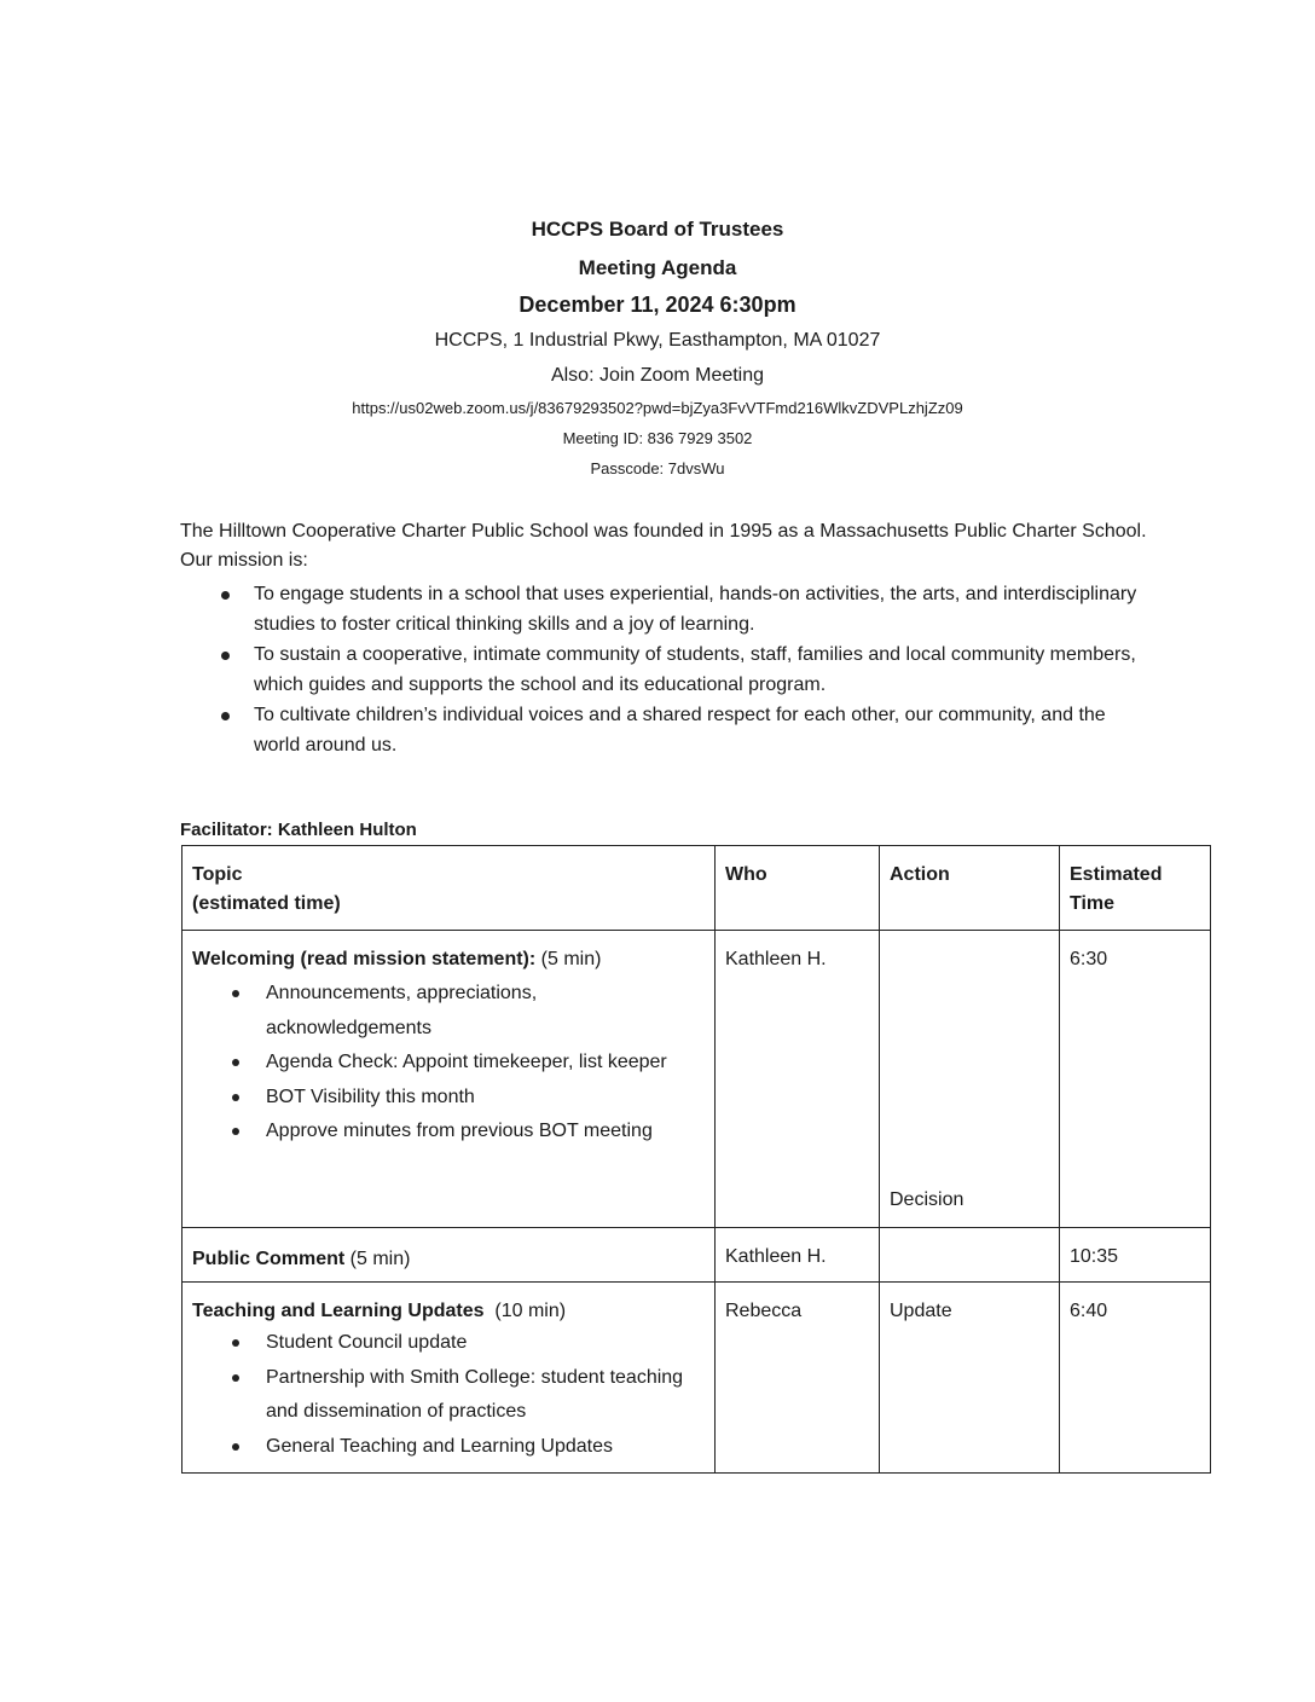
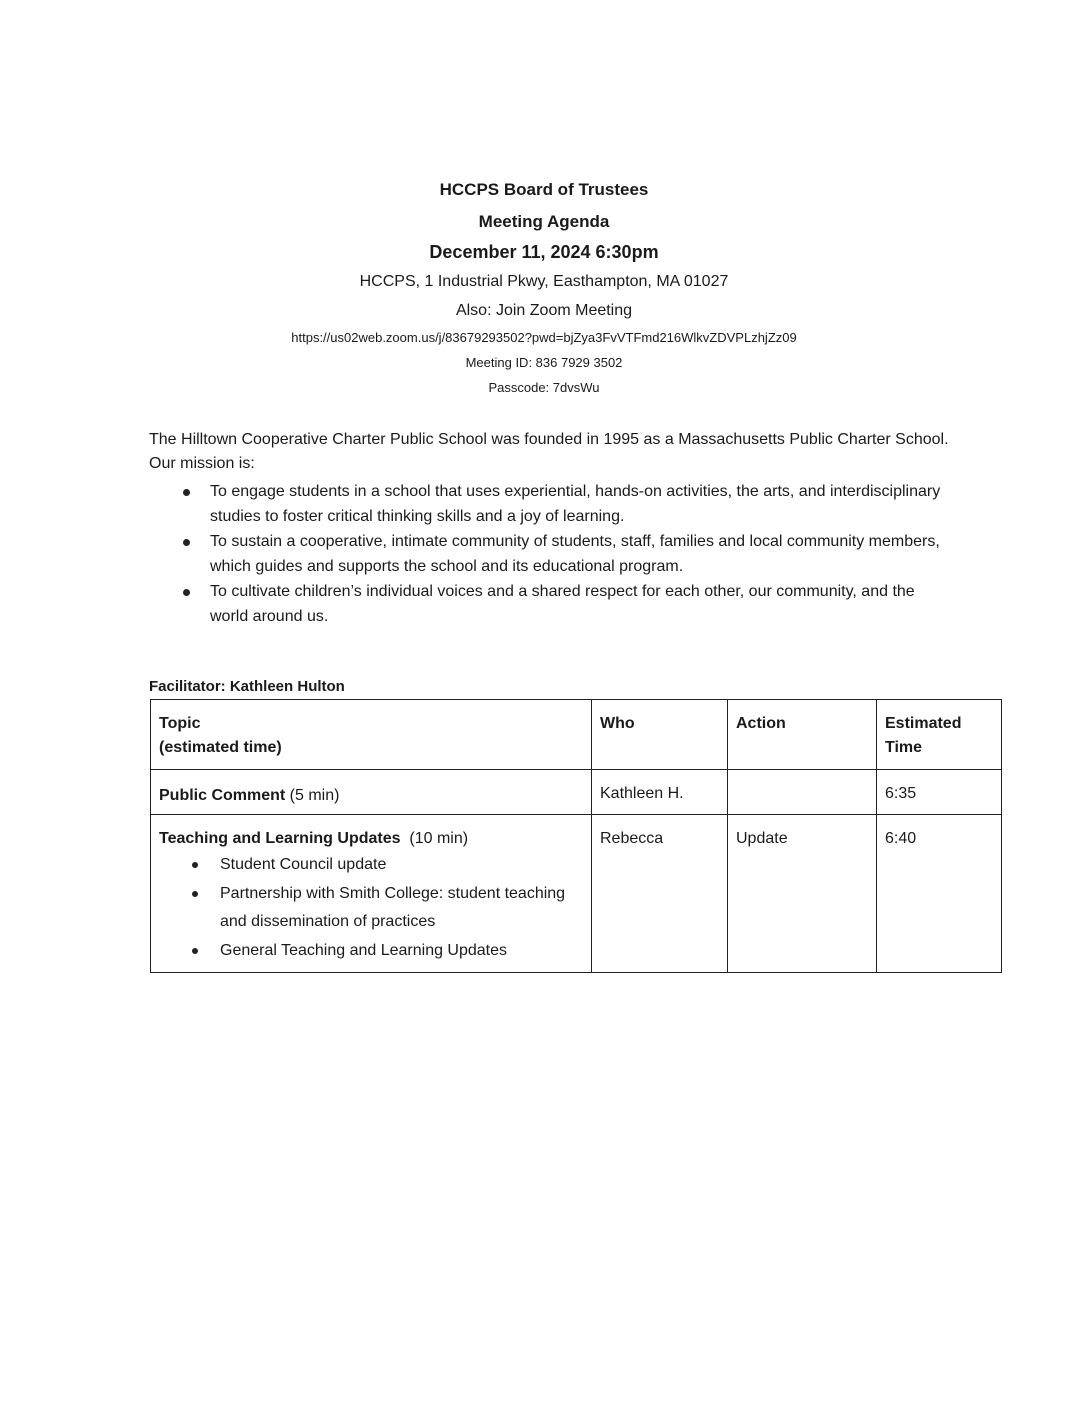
  HCCPS Board of Trustees
  Meeting Agenda
  December 11, 2024 6:30pm
  HCCPS, 1 Industrial Pkwy, Easthampton, MA 01027
  Also: Join Zoom Meeting
  https://us02web.zoom.us/j/83679293502?pwd=bjZya3FvVTFmd216WlkvZDVPLzhjZz09
  Meeting ID: 836 7929 3502
  Passcode: 7dvsWu
  The Hilltown Cooperative Charter Public School was founded in 1995 as a Massachusetts Public Charter School. Our mission is:
  To engage students in a school that uses experiential, hands-on activities, the arts, and interdisciplinary studies to foster critical thinking skills and a joy of learning.
  To sustain a cooperative, intimate community of students, staff, families and local community members, which guides and supports the school and its educational program.
  To cultivate children’s individual voices and a shared respect for each other, our community, and the world around us.
  Facilitator: Kathleen Hulton
  Topic (estimated time)	Who	Action	Estimated Time
- Welcoming (read mission statement): (5 min) Announcements, appreciations, acknowledgements Agenda Check: Appoint timekeeper, list keeper BOT Visibility this month Approve minutes from previous BOT meeting	Kathleen H.	Decision	6:30
- Public Comment (5 min)	Kathleen H.		10:35
+ Public Comment (5 min)	Kathleen H.		6:35
  Teaching and Learning Updates (10 min) Student Council update Partnership with Smith College: student teaching and dissemination of practices General Teaching and Learning Updates	Rebecca	Update	6:40
